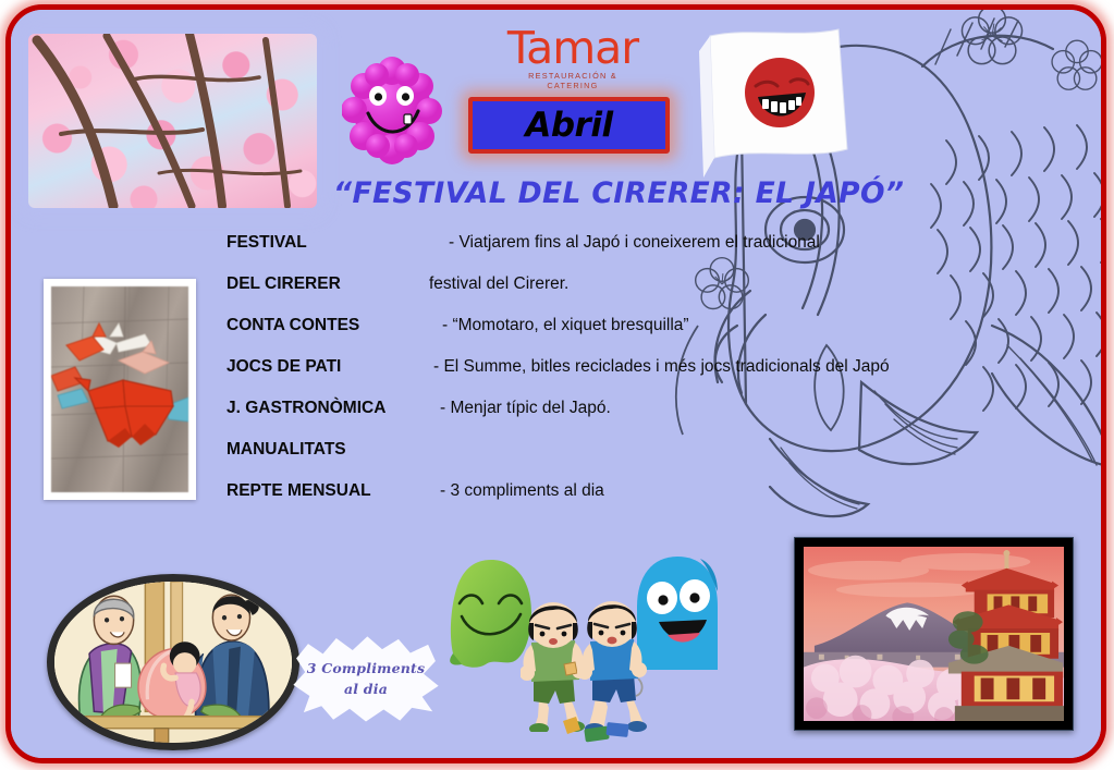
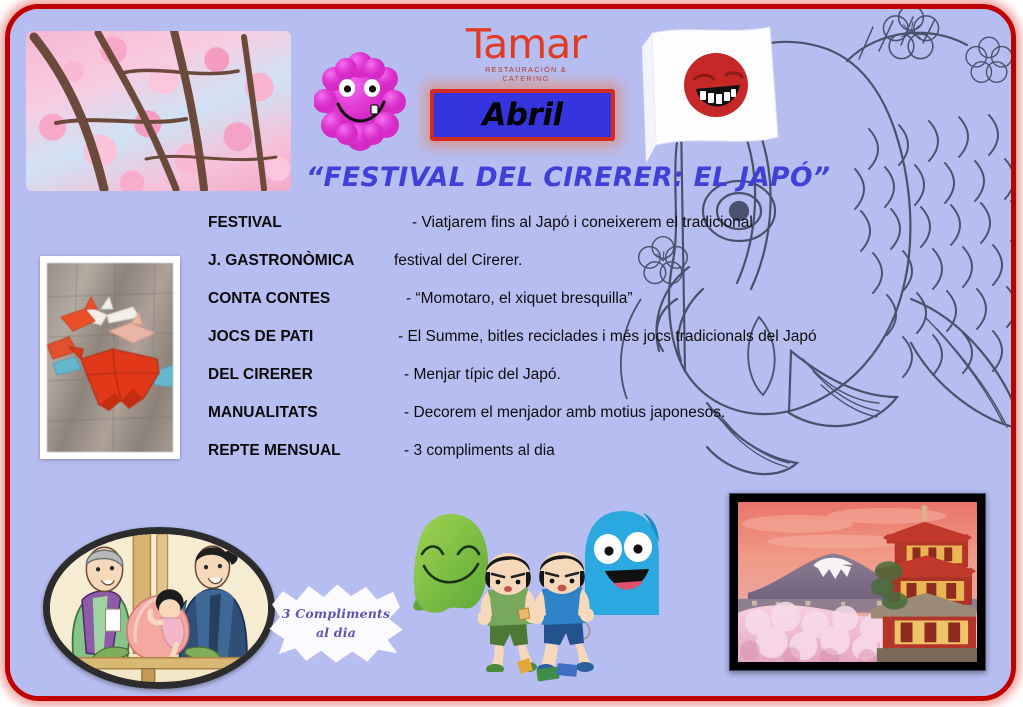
  Tamar
  RESTAURACIÓN & CATERING
  Abril
  “FESTIVAL DEL CIRERER: EL JAPÓ”
  FESTIVAL
  - Viatjarem fins al Japó i coneixerem el tradicional
- DEL CIRERER
+ J. GASTRONÒMICA
  festival del Cirerer.
  CONTA CONTES
  - “Momotaro, el xiquet bresquilla”
  JOCS DE PATI
  - El Summe, bitles reciclades i més jocs tradicionals del Japó
- J. GASTRONÒMICA
+ DEL CIRERER
  - Menjar típic del Japó.
  MANUALITATS
+ - Decorem el menjador amb motius japonesos.
  REPTE MENSUAL
  - 3 compliments al dia
  3 Compliments
  al dia
